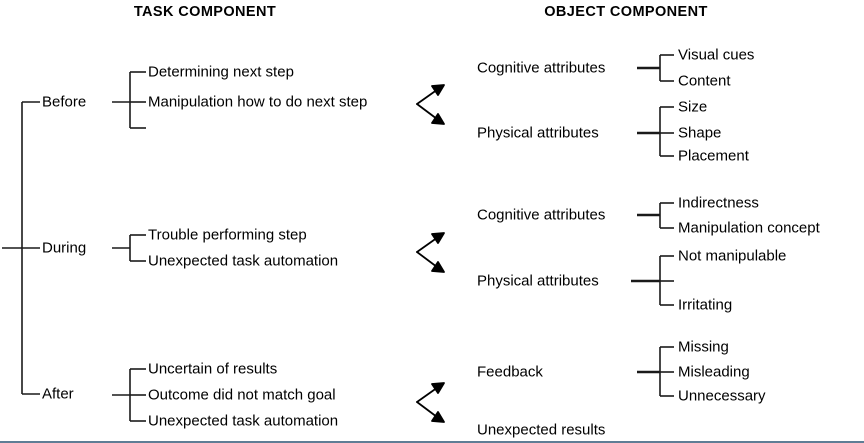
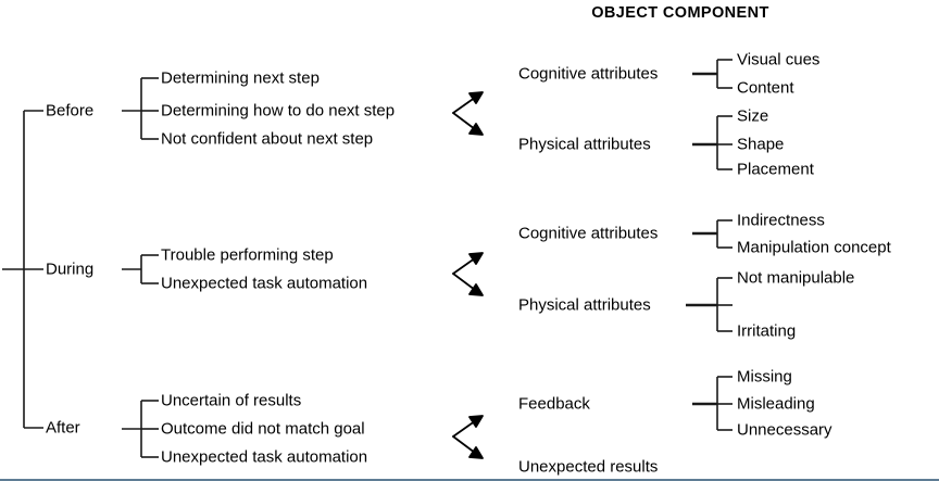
- TASK COMPONENT
  OBJECT COMPONENT
  Before
  During
  After
  Determining next step
- Manipulation how to do next step
+ Determining how to do next step
+ Not confident about next step
  Trouble performing step
  Unexpected task automation
  Uncertain of results
  Outcome did not match goal
  Unexpected task automation
  Cognitive attributes
  Visual cues
  Content
  Physical attributes
  Size
  Shape
  Placement
  Cognitive attributes
  Indirectness
  Manipulation concept
  Physical attributes
  Not manipulable
  Irritating
  Feedback
  Missing
  Misleading
  Unnecessary
  Unexpected results
